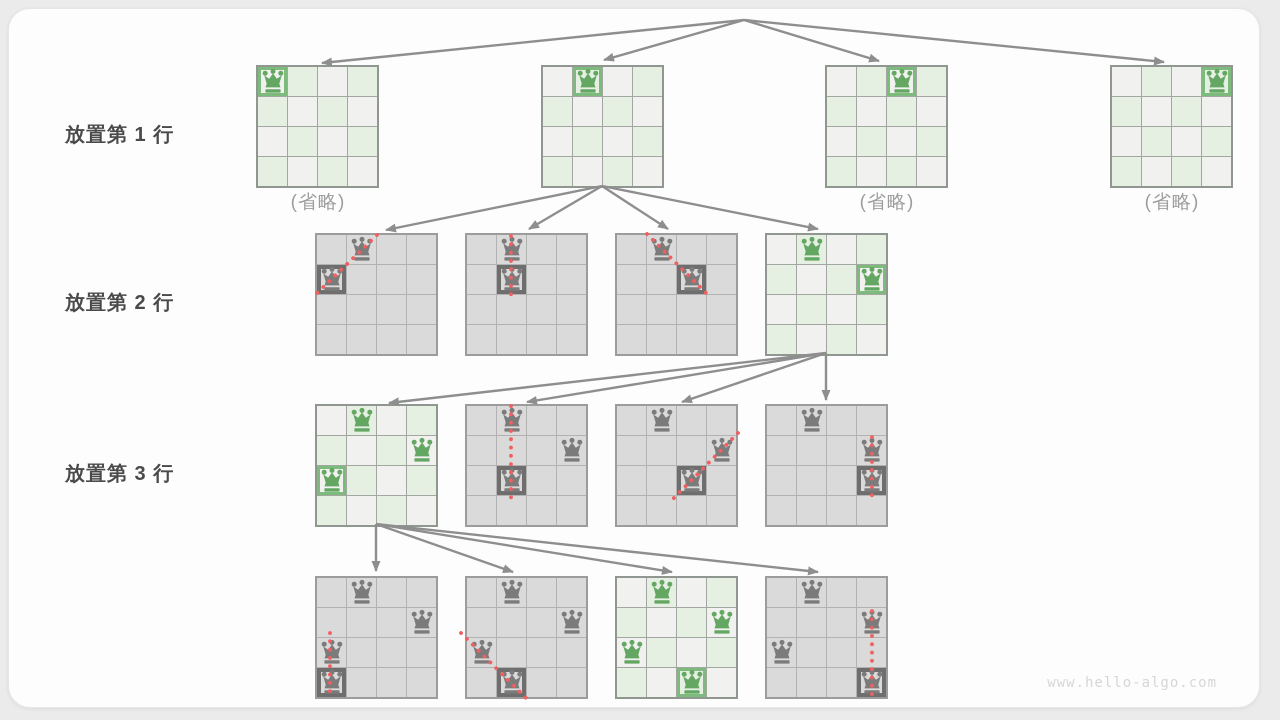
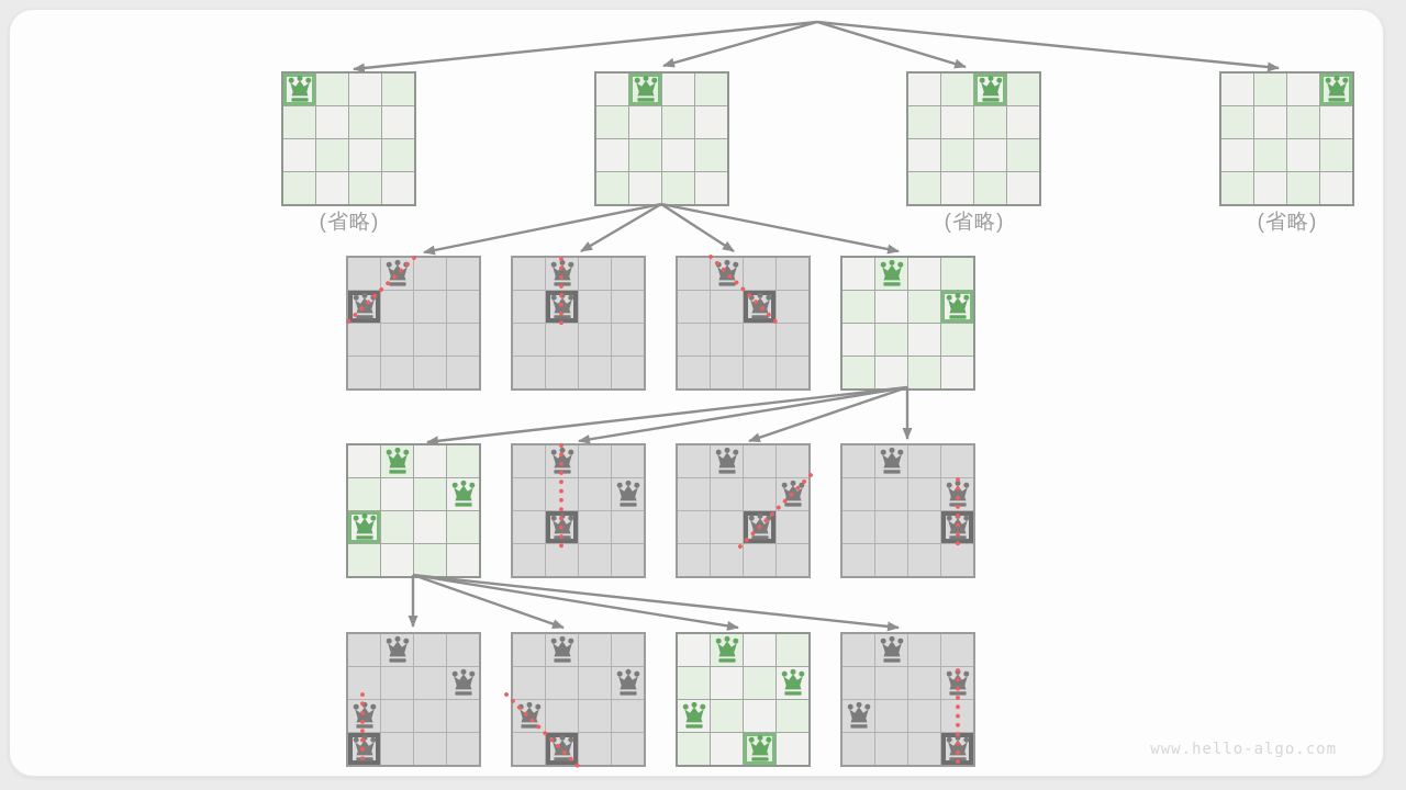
- 放置第 1 行
- 放置第 2 行
- 放置第 3 行
  www.hello-algo.com
  (省略)
  (省略)
  (省略)
